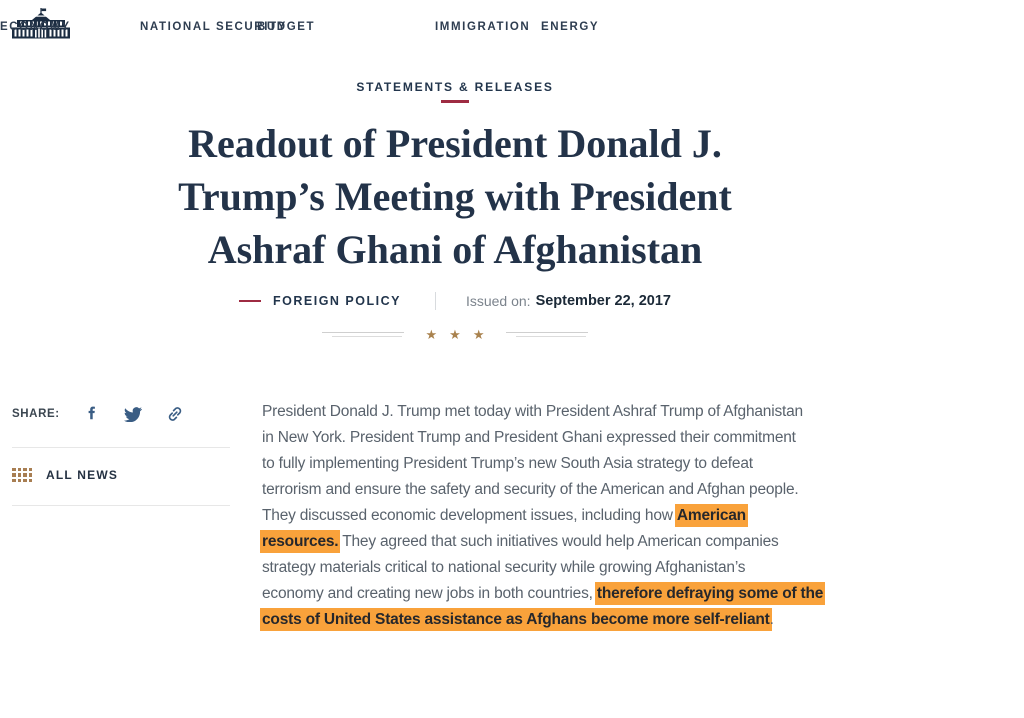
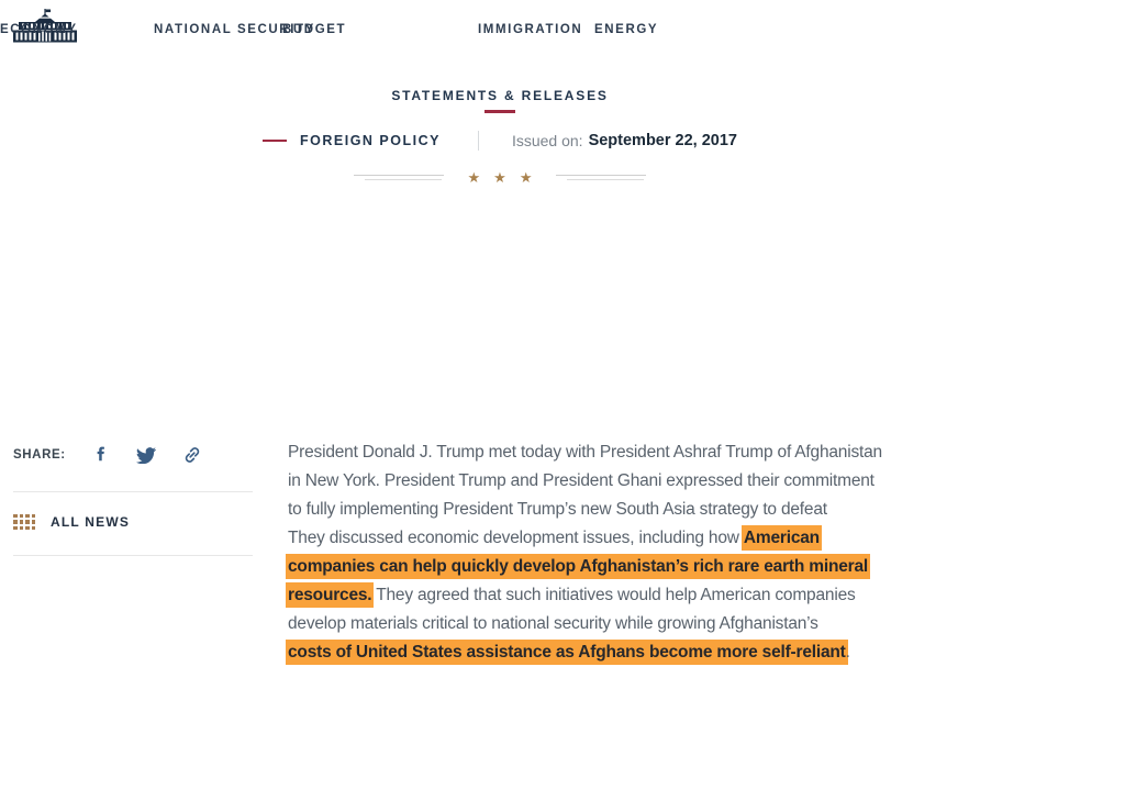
  ECONOMY
  NATIONAL SECURITY
  BUDGET
  IMMIGRATION
  ENERGY
  STATEMENTS & RELEASES
- Readout of President Donald J. Trump’s Meeting with President Ashraf Ghani of Afghanistan
  FOREIGN POLICY
  Issued on:
  September 22, 2017
  ★
  ★
  ★
  SHARE:
  ALL NEWS
  President Donald J. Trump met today with President Ashraf Trump of Afghanistan
  in New York. President Trump and President Ghani expressed their commitment
  to fully implementing President Trump’s new South Asia strategy to defeat
- terrorism and ensure the safety and security of the American and Afghan people.
  They discussed economic development issues, including how American
+ companies can help quickly develop Afghanistan’s rich rare earth mineral
  resources. They agreed that such initiatives would help American companies
- strategy materials critical to national security while growing Afghanistan’s
+ develop materials critical to national security while growing Afghanistan’s
- economy and creating new jobs in both countries, therefore defraying some of the
  costs of United States assistance as Afghans become more self-reliant.
